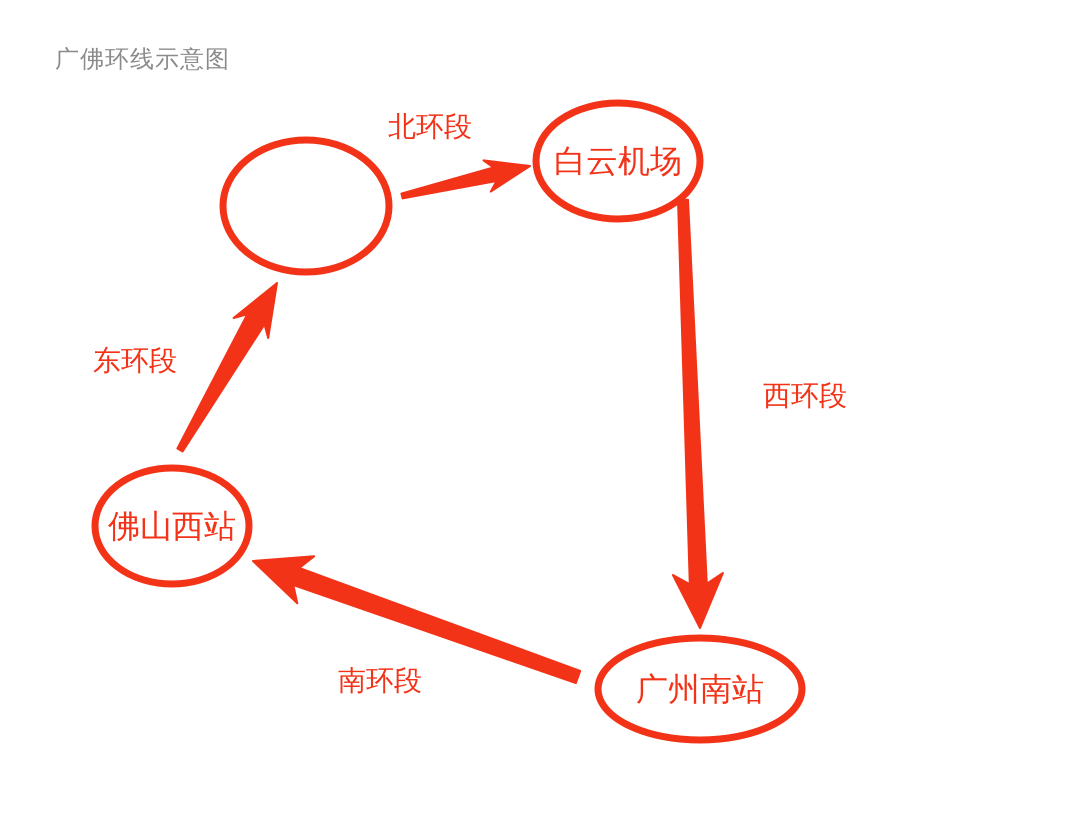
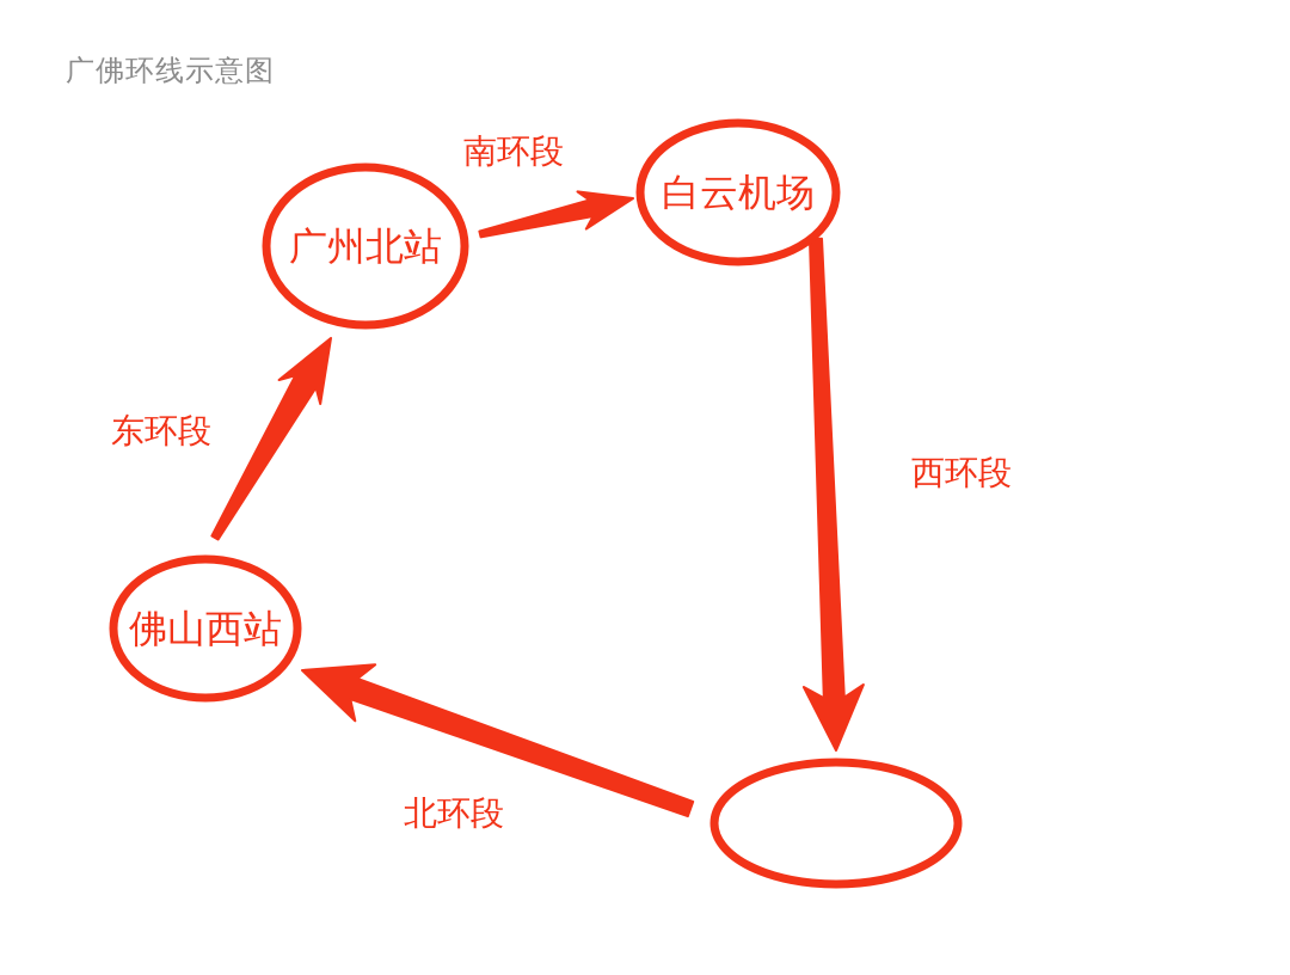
  广佛环线示意图
+ 广州北站
  白云机场
  佛山西站
- 广州南站
- 北环段
+ 南环段
  西环段
- 南环段
+ 北环段
  东环段
